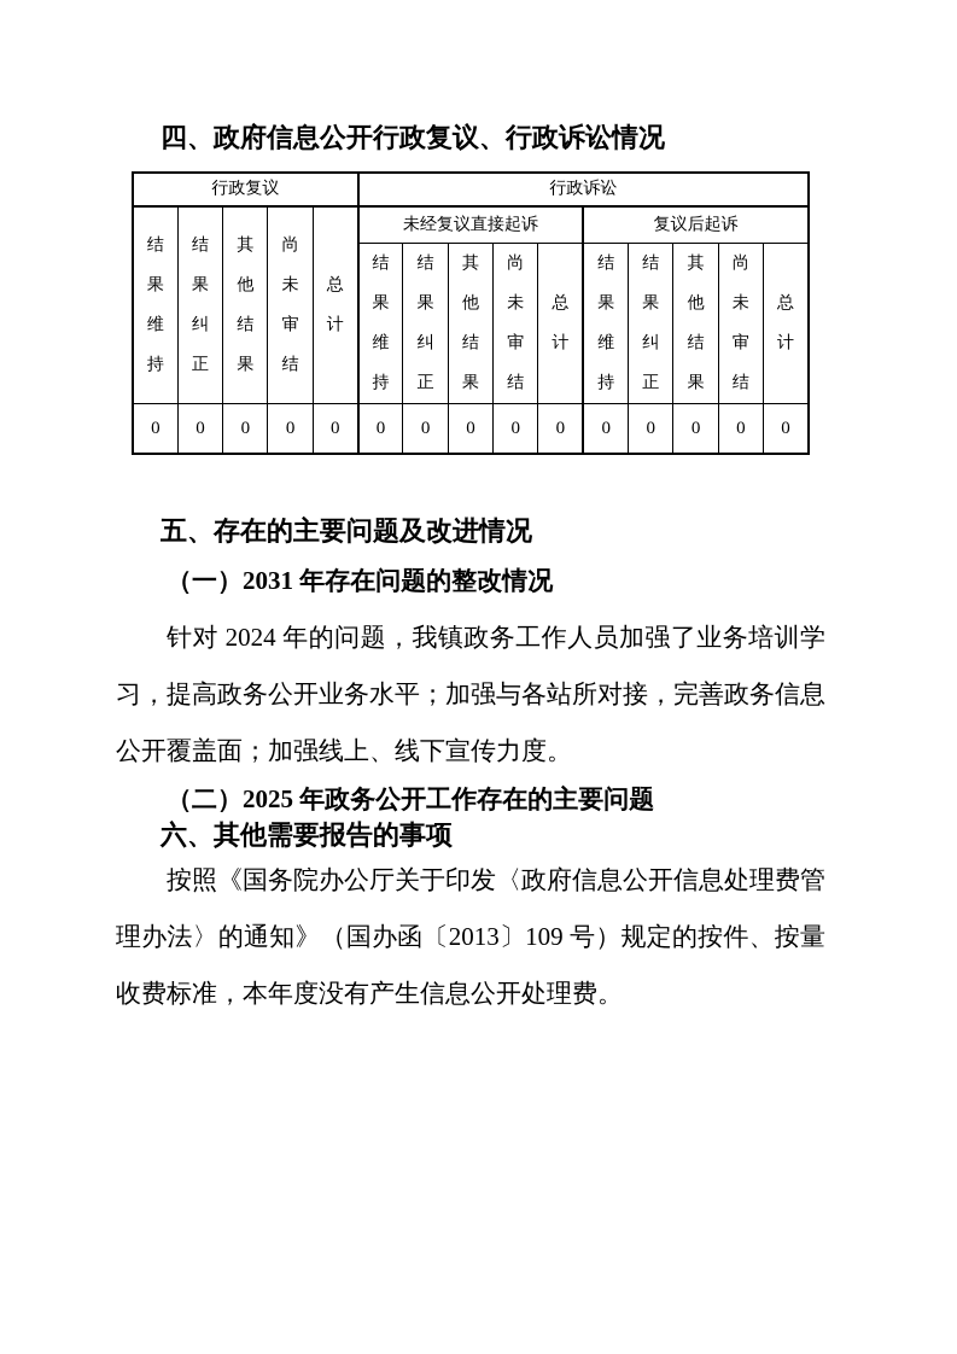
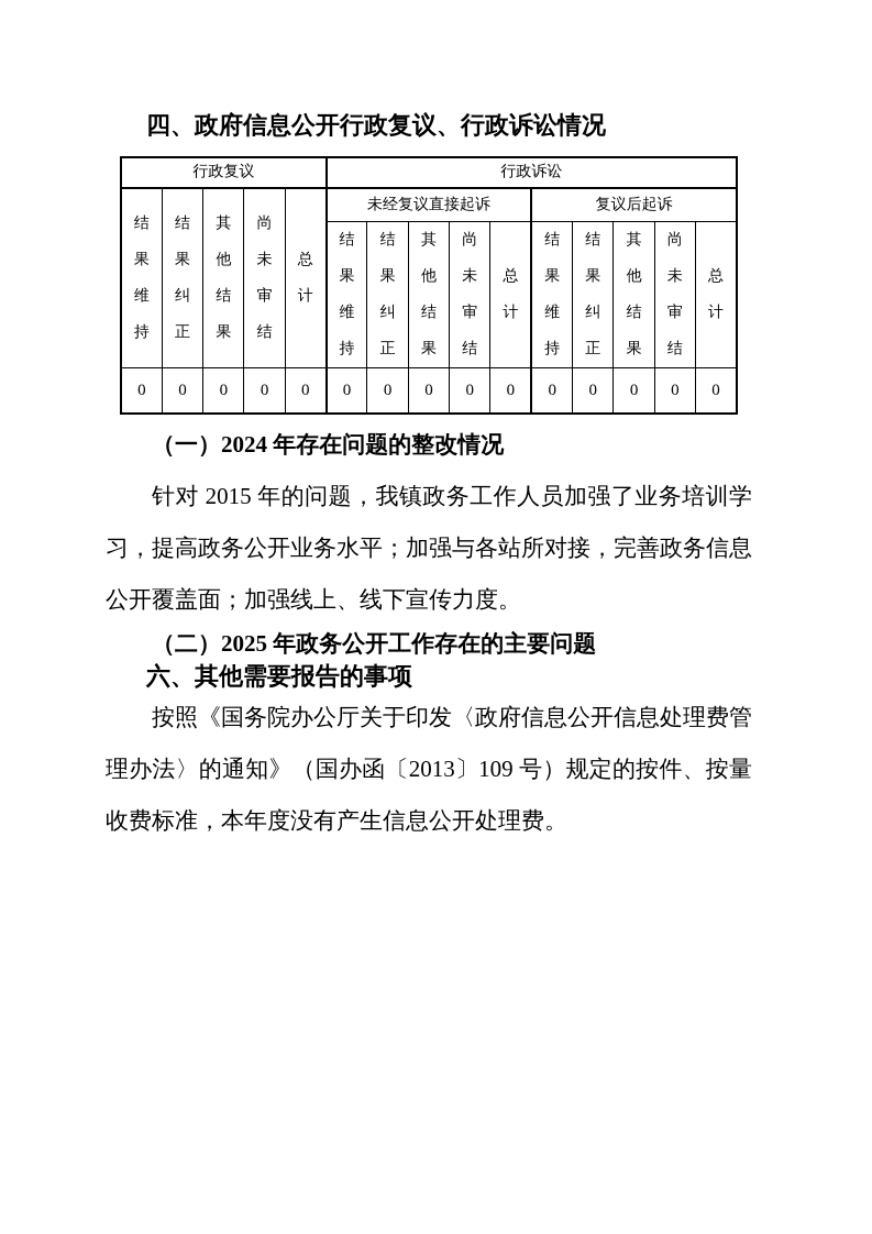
  四、政府信息公开行政复议、行政诉讼情况
  行政复议	行政诉讼
  结果维持	结果纠正	其他结果	尚未审结	总计	未经复议直接起诉	复议后起诉
  结果维持	结果纠正	其他结果	尚未审结	总计	结果维持	结果纠正	其他结果	尚未审结	总计
  0	0	0	0	0	0	0	0	0	0	0	0	0	0	0
- 五、存在的主要问题及改进情况
- （一）2031 年存在问题的整改情况
+ （一）2024 年存在问题的整改情况
- 针对 2024 年的问题，我镇政务工作人员加强了业务培训学习，提高政务公开业务水平；加强与各站所对接，完善政务信息公开覆盖面；加强线上、线下宣传力度。
+ 针对 2015 年的问题，我镇政务工作人员加强了业务培训学习，提高政务公开业务水平；加强与各站所对接，完善政务信息公开覆盖面；加强线上、线下宣传力度。
  （二）2025 年政务公开工作存在的主要问题
  六、其他需要报告的事项
  按照《国务院办公厅关于印发〈政府信息公开信息处理费管理办法〉的通知》（国办函〔2013〕109 号）规定的按件、按量收费标准，本年度没有产生信息公开处理费。
